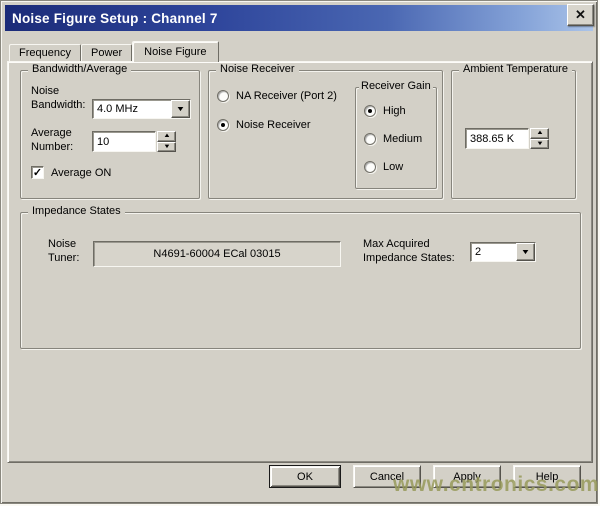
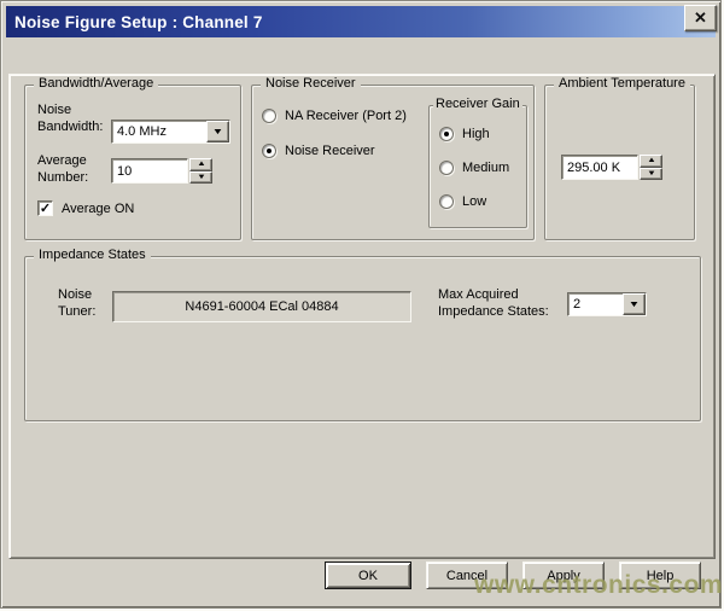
  Noise Figure Setup : Channel 7
  ✕
- Frequency
- Power
- Noise Figure
  Bandwidth/Average
  Noise
  Bandwidth:
  4.0 MHz
  Average
  Number:
  10
  ✓
  Average ON
  Noise Receiver
  NA Receiver (Port 2)
  Noise Receiver
  Receiver Gain
  High
  Medium
  Low
  Ambient Temperature
- 388.65 K
+ 295.00 K
  Impedance States
  Noise
  Tuner:
- N4691-60004 ECal 03015
+ N4691-60004 ECal 04884
  Max Acquired
  Impedance States:
  2
  OK
  Cancel
  Apply
  Help
  www.cntronics.com
